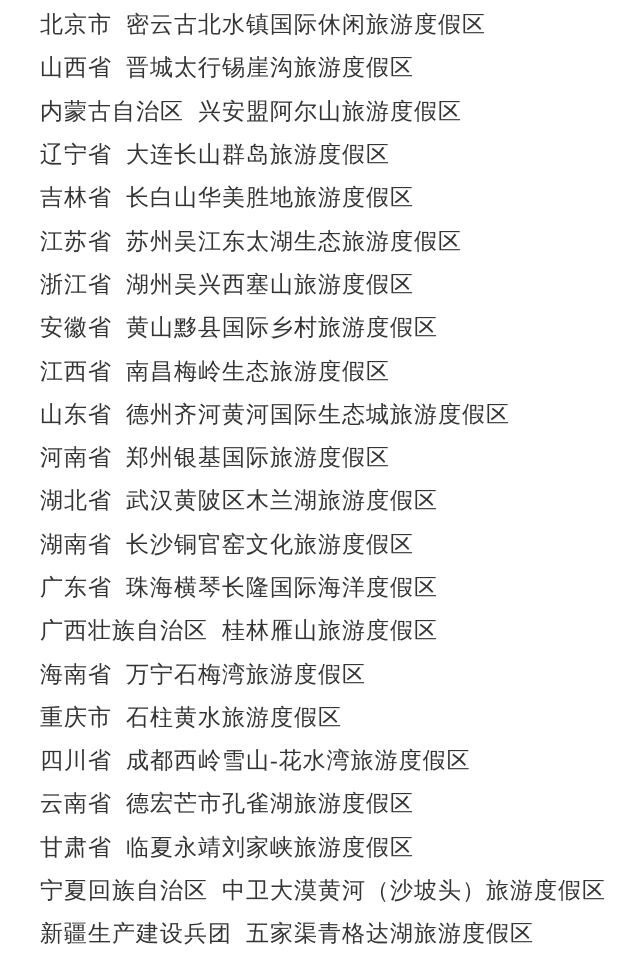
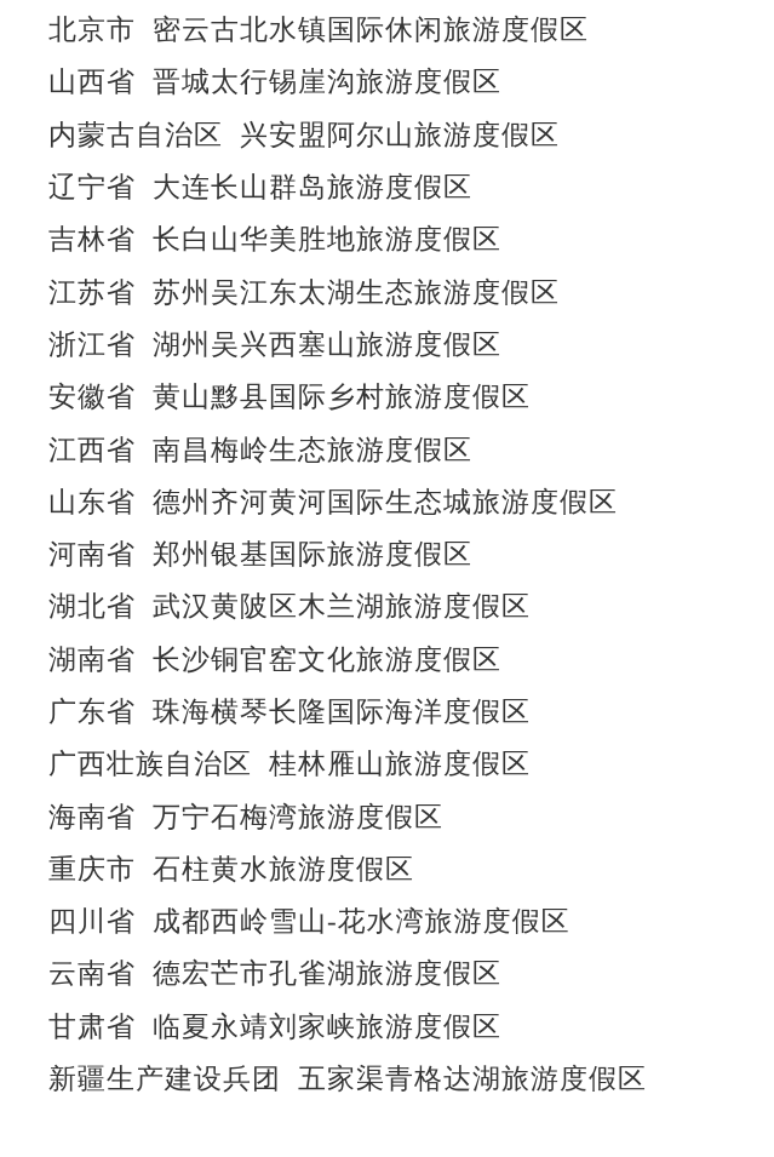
  北京市
  密云古北水镇国际休闲旅游度假区
  山西省
  晋城太行锡崖沟旅游度假区
  内蒙古自治区
  兴安盟阿尔山旅游度假区
  辽宁省
  大连长山群岛旅游度假区
  吉林省
  长白山华美胜地旅游度假区
  江苏省
  苏州吴江东太湖生态旅游度假区
  浙江省
  湖州吴兴西塞山旅游度假区
  安徽省
  黄山黟县国际乡村旅游度假区
  江西省
  南昌梅岭生态旅游度假区
  山东省
  德州齐河黄河国际生态城旅游度假区
  河南省
  郑州银基国际旅游度假区
  湖北省
  武汉黄陂区木兰湖旅游度假区
  湖南省
  长沙铜官窑文化旅游度假区
  广东省
  珠海横琴长隆国际海洋度假区
  广西壮族自治区
  桂林雁山旅游度假区
  海南省
  万宁石梅湾旅游度假区
  重庆市
  石柱黄水旅游度假区
  四川省
  成都西岭雪山-花水湾旅游度假区
  云南省
  德宏芒市孔雀湖旅游度假区
  甘肃省
  临夏永靖刘家峡旅游度假区
- 宁夏回族自治区
- 中卫大漠黄河（沙坡头）旅游度假区
  新疆生产建设兵团
  五家渠青格达湖旅游度假区
